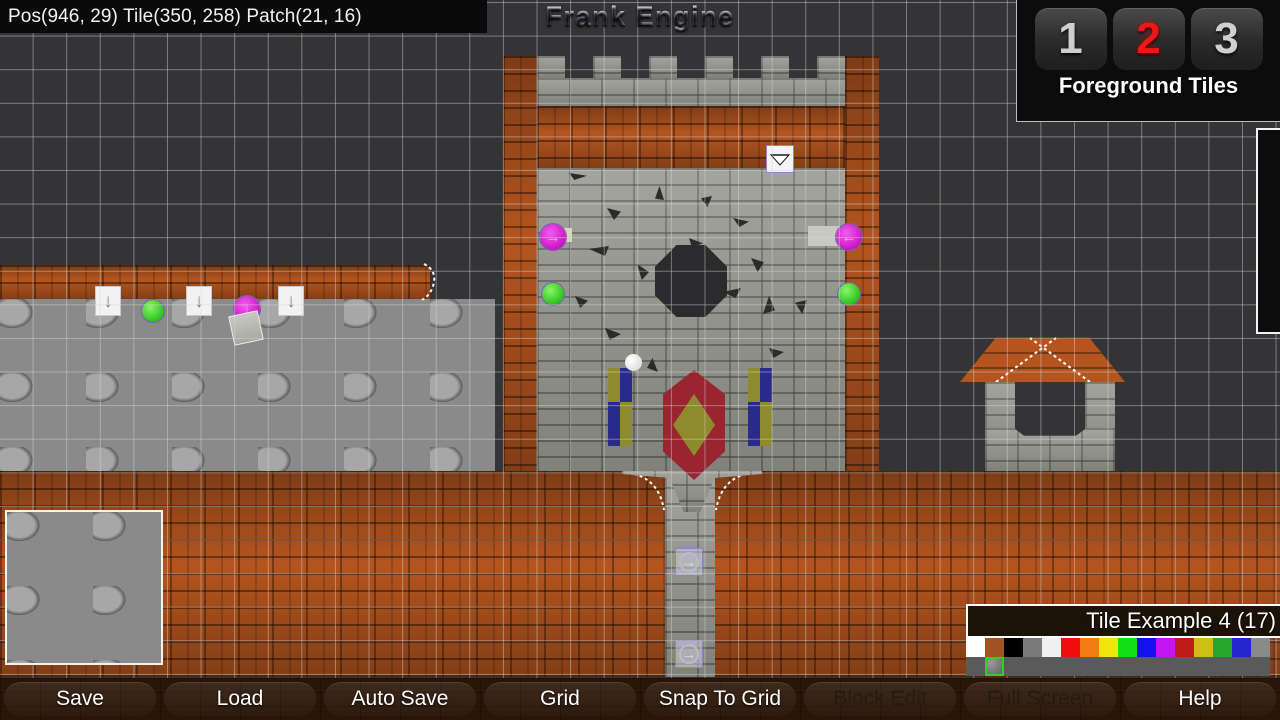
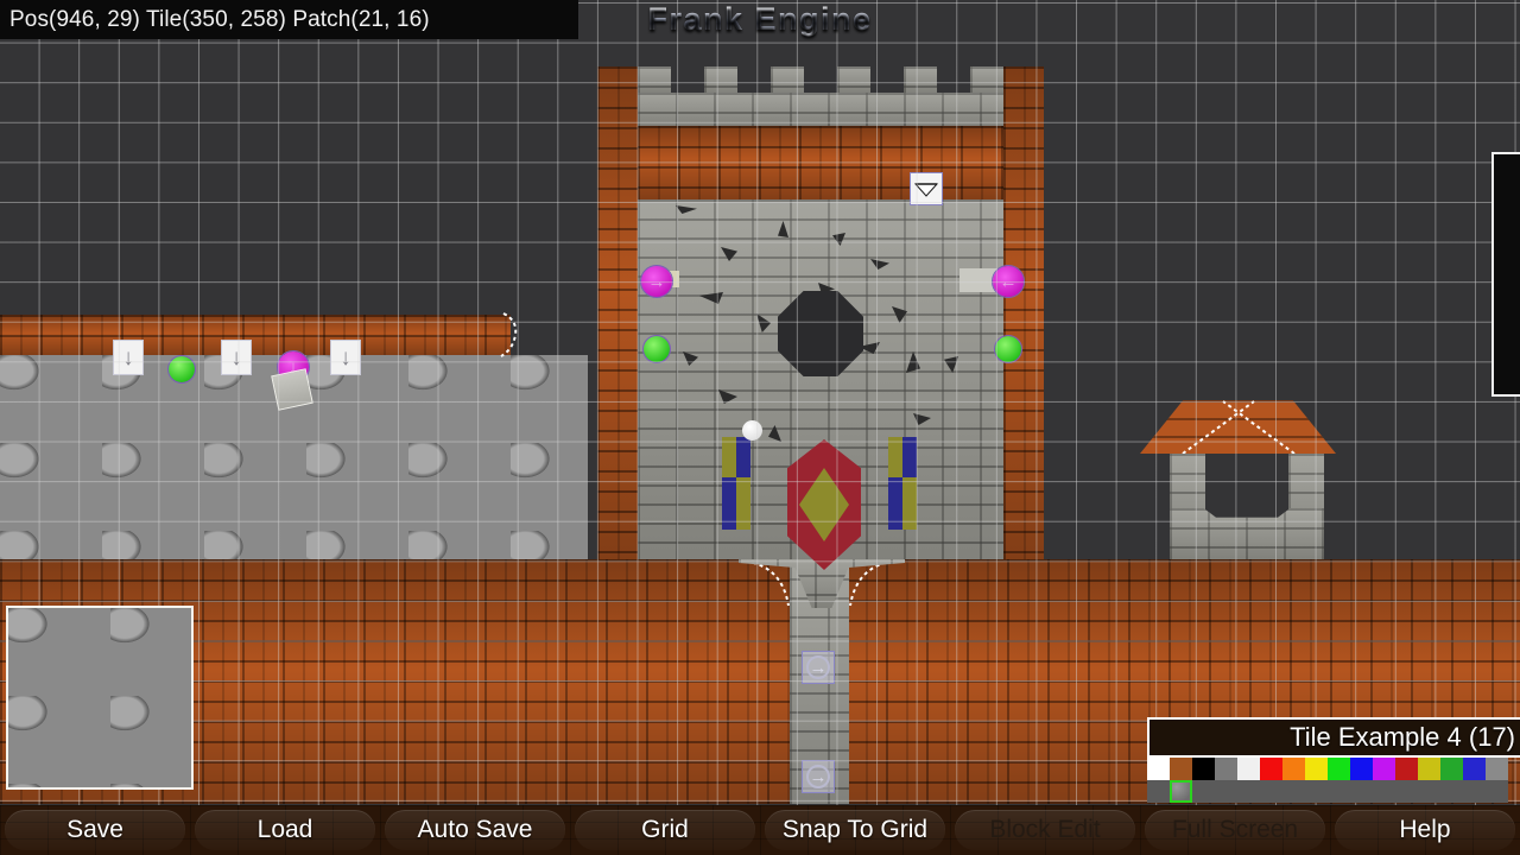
  Frank Engine
- 1
- 2
- 3
- Foreground Tiles
  Tile Example 4 (17)
  Save
  Load
  Auto Save
  Grid
  Snap To Grid
  Block Edit
  Full Screen
  Help
